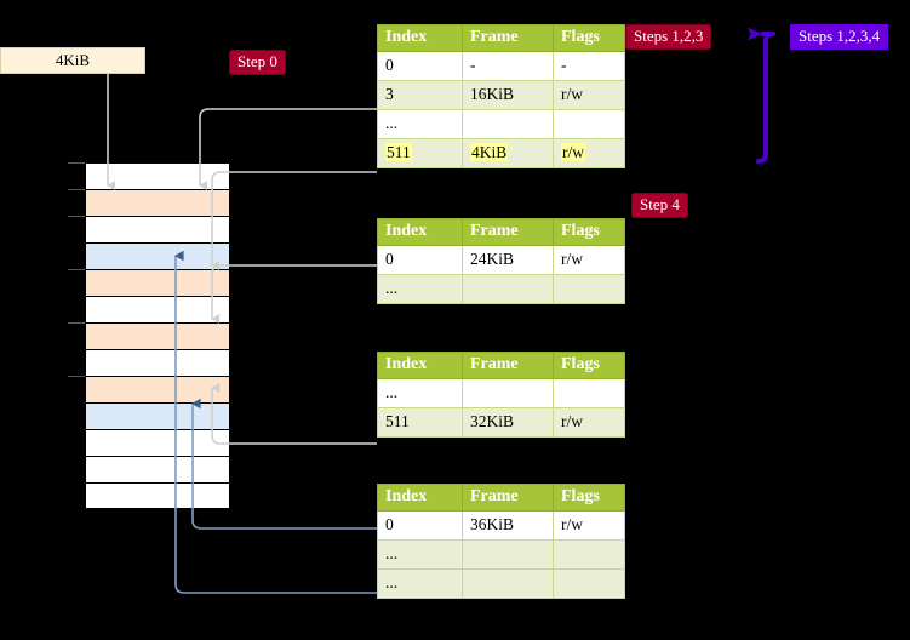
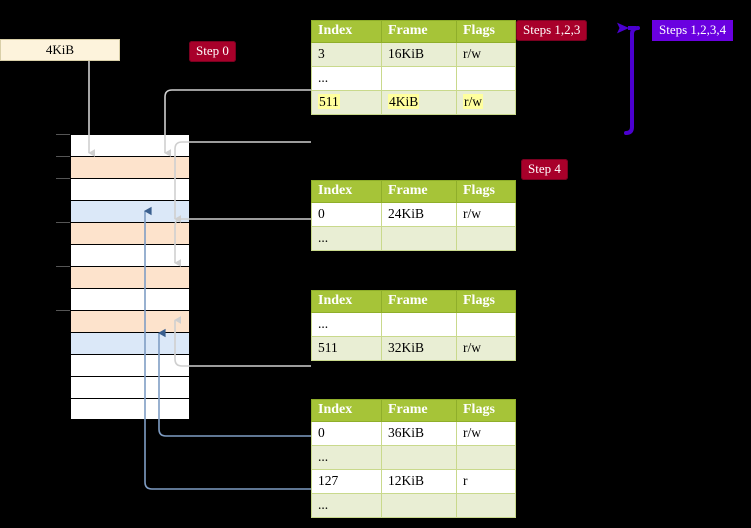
  4KiB
  Step 0
  Steps 1,2,3
  Steps 1,2,3,4
  Step 4
  Index	Frame	Flags
- 0	-	-
  3	16KiB	r/w
  ...
  511	4KiB	r/w
  Index	Frame	Flags
  0	24KiB	r/w
  ...
  Index	Frame	Flags
  ...
  511	32KiB	r/w
  Index	Frame	Flags
  0	36KiB	r/w
  ...
+ 127	12KiB	r
  ...
